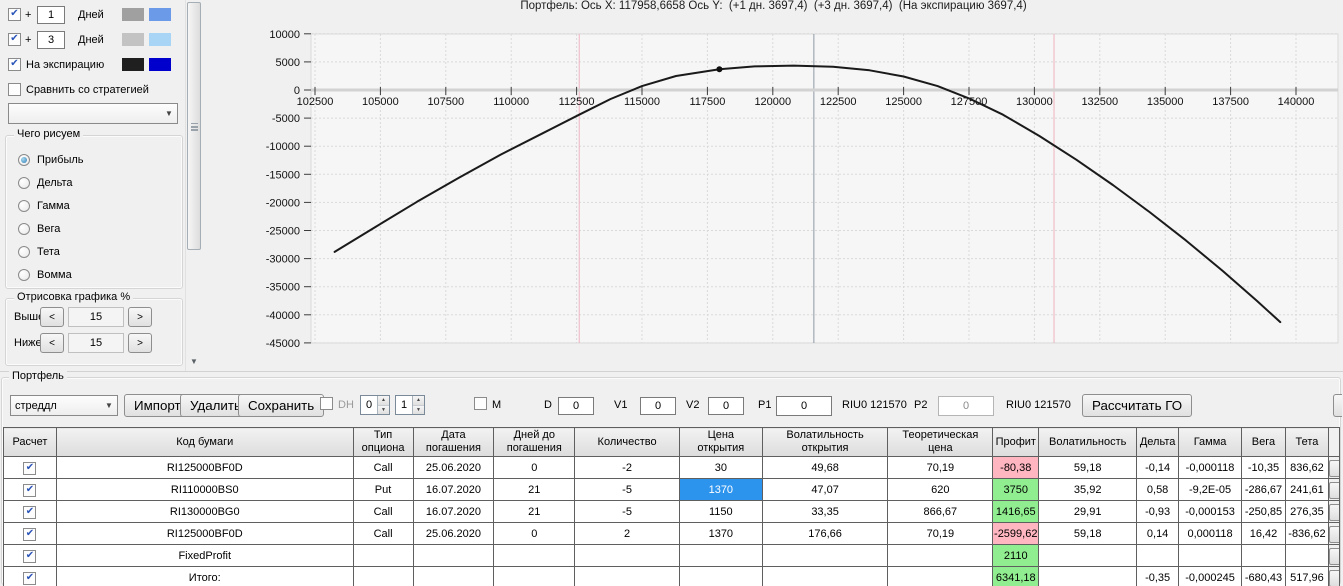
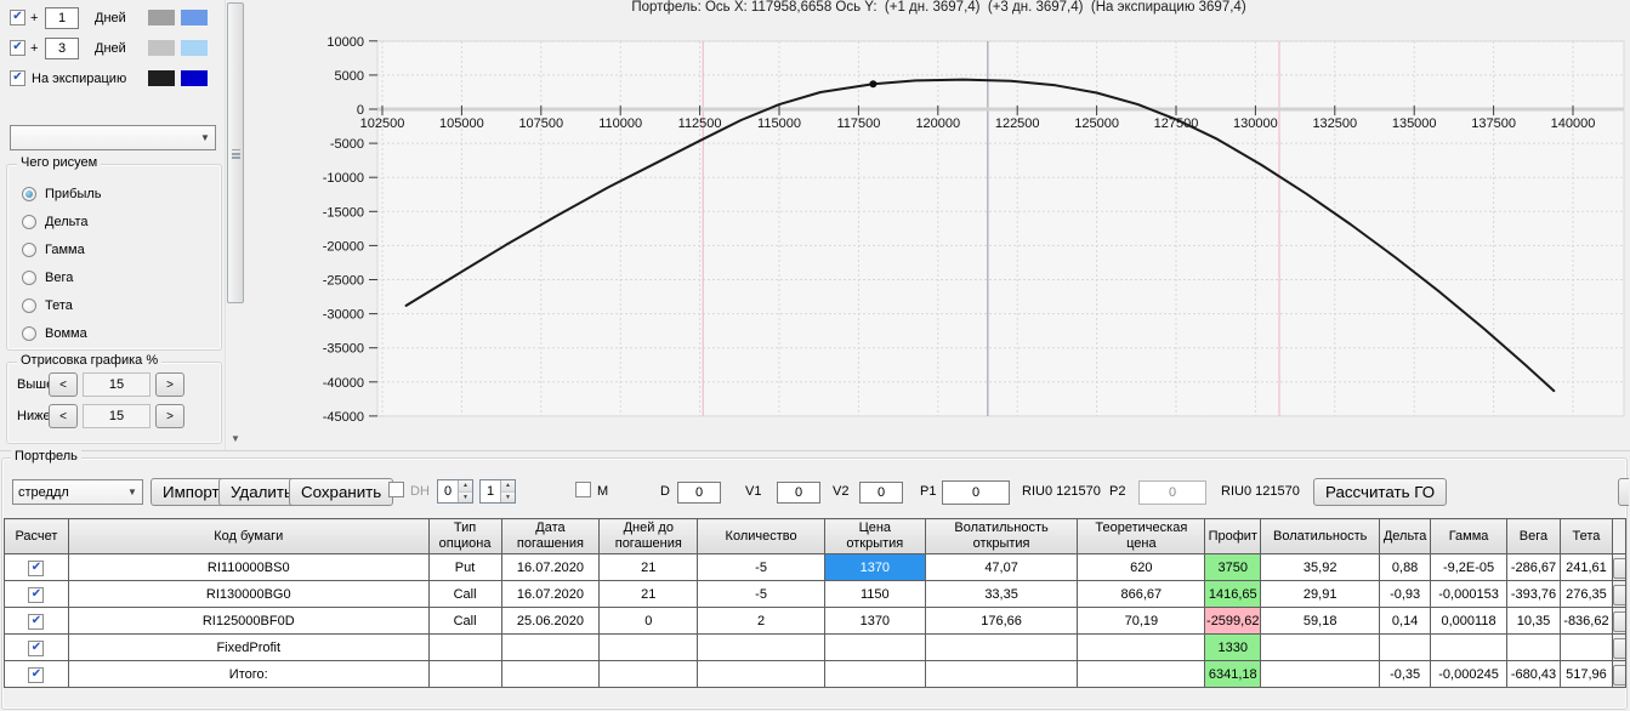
  +
  1
  Дней
  +
  3
  Дней
  На экспирацию
- Сравнить со стратегией
  ▼
  Чего рисуем
  Прибыль
  Дельта
  Гамма
  Вега
  Тета
  Вомма
  Отрисовка графика %
  Выш
  <
  15
  >
  Ниже
  <
  15
  >
  ▼
  Портфель: Ось X: 117958,6658 Ось Y: (+1 дн. 3697,4) (+3 дн. 3697,4) (На экспирацию 3697,4)
  102500
  105000
  107500
  110000
  112500
  115000
  117500
  120000
  122500
  125000
  12750
  130000
  132500
  135000
  137500
  140000
  10000
  5000
  0
  -5000
  -10000
  -15000
  -20000
  -25000
  -30000
  -35000
  -40000
  -45000
  Портфель
  стреддл
  ▼
  Импорт
  Удалит
  Сохранить
  DH
  0
  1
  M
  D
  0
  V1
  0
  V2
  0
  P1
  0
  RIU0 121570
  P2
  0
  RIU0 121570
  Рассчитать ГО
  Расчет	Код бумаги	Типопциона	Датапогашения	Дней допогашения	Количество	Ценаоткрытия	Волатильностьоткрытия	Теоретическаяцена	Профит	Волатильность	Дельта	Гамма	Вега	Тета
- 	RI125000BF0D	Call	25.06.2020	0	-2	30	49,68	70,19	-80,38	59,18	-0,14	-0,000118	-10,35	836,62
- 	RI110000BS0	Put	16.07.2020	21	-5	1370	47,07	620	3750	35,92	0,58	-9,2E-05	-286,67	241,61
+ 	RI110000BS0	Put	16.07.2020	21	-5	1370	47,07	620	3750	35,92	0,88	-9,2E-05	-286,67	241,61
- 	RI130000BG0	Call	16.07.2020	21	-5	1150	33,35	866,67	1416,65	29,91	-0,93	-0,000153	-250,85	276,35
+ 	RI130000BG0	Call	16.07.2020	21	-5	1150	33,35	866,67	1416,65	29,91	-0,93	-0,000153	-393,76	276,35
- 	RI125000BF0D	Call	25.06.2020	0	2	1370	176,66	70,19	-2599,62	59,18	0,14	0,000118	16,42	-836,62
+ 	RI125000BF0D	Call	25.06.2020	0	2	1370	176,66	70,19	-2599,62	59,18	0,14	0,000118	10,35	-836,62
- 	FixedProfit								2110
+ 	FixedProfit								1330
  	Итого:								6341,18		-0,35	-0,000245	-680,43	517,96
